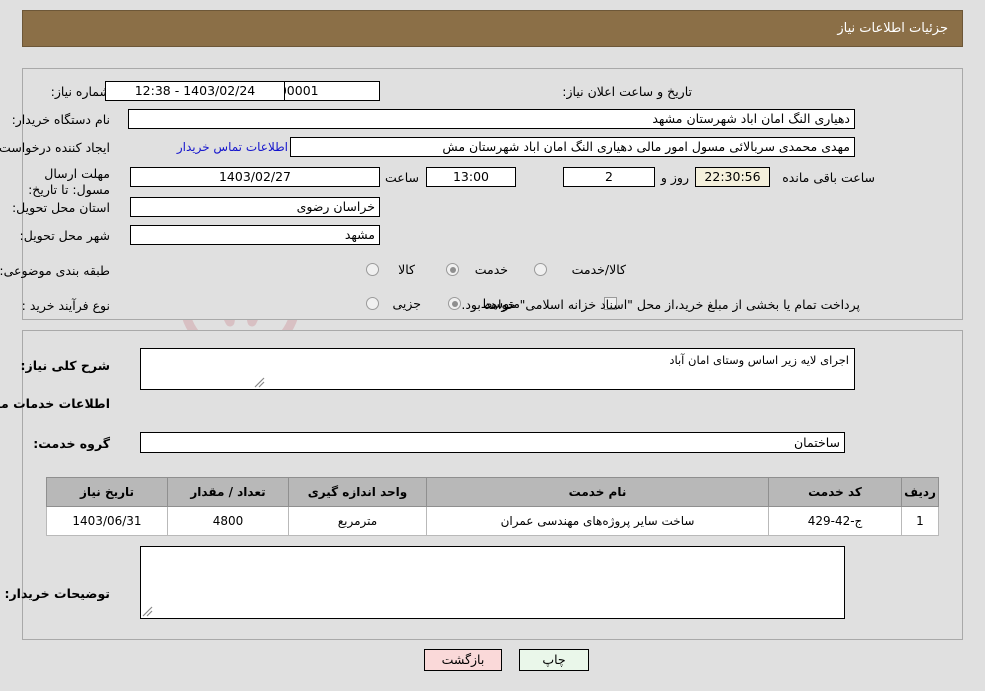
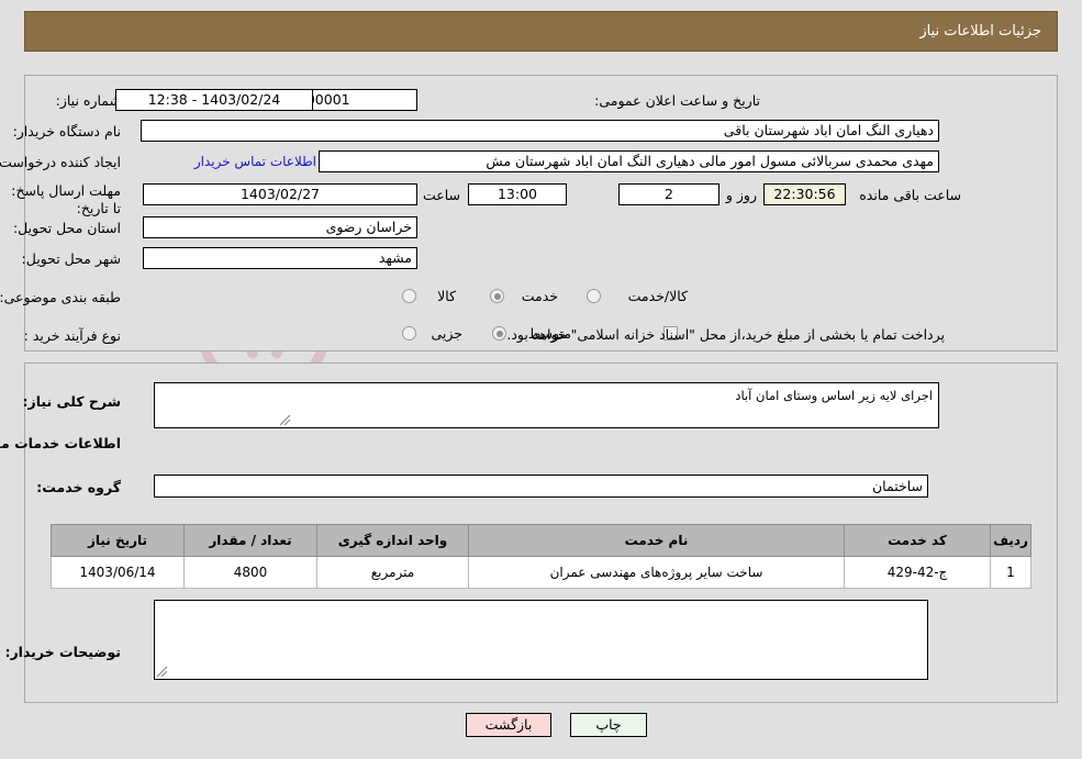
  جزئیات اطلاعات نیاز
  ماره نیاز:
- تاریخ و ساعت اعلان نیاز:
+ تاریخ و ساعت اعلان عمومی:
  1403/02/24 - 12:38
  نام دستگاه خریدار:
- دهیاری النگ امان اباد شهرستان مشهد
+ دهیاری النگ امان اباد شهرستان باقی
  ایجاد کننده درخواست
  مهدی محمدی سربالائی مسول امور مالی دهیاری النگ امان اباد شهرستان مش
  اطلاعات تماس خریدار
- مهلت ارسال مسول: تا تاریخ:
+ مهلت ارسال پاسخ: تا تاریخ:
  1403/02/27
  ساعت
  13:00
  2
  روز و
  22:30:56
  ساعت باقی مانده
  استان محل تحویل:
  خراسان رضوی
  شهر محل تحویل:
  مشهد
  طبقه بندی موضوعی:
  کالا
  خدمت
  کالا/خدمت
  نوع فرآیند خرید :
  جزیی
  متوسط
  پرداخت تمام یا بخشی از مبلغ خرید،از محل "اسناد خزانه اسلامی" خواهد بود.
  شرح کلی نیاز:
  اجرای لایه زیر اساس وستای امان آباد
  گروه خدمت:
  ساختمان
  ردیف	کد خدمت	نام خدمت	واحد اندازه گیری	تعداد / مقدار	تاریخ نیاز
- 1	ج-42-429	ساخت سایر پروژه‌های مهندسی عمران	مترمربع	4800	1403/06/31
+ 1	ج-42-429	ساخت سایر پروژه‌های مهندسی عمران	مترمربع	4800	1403/06/14
  توضیحات خریدار:
  چاپ
  بازگشت
